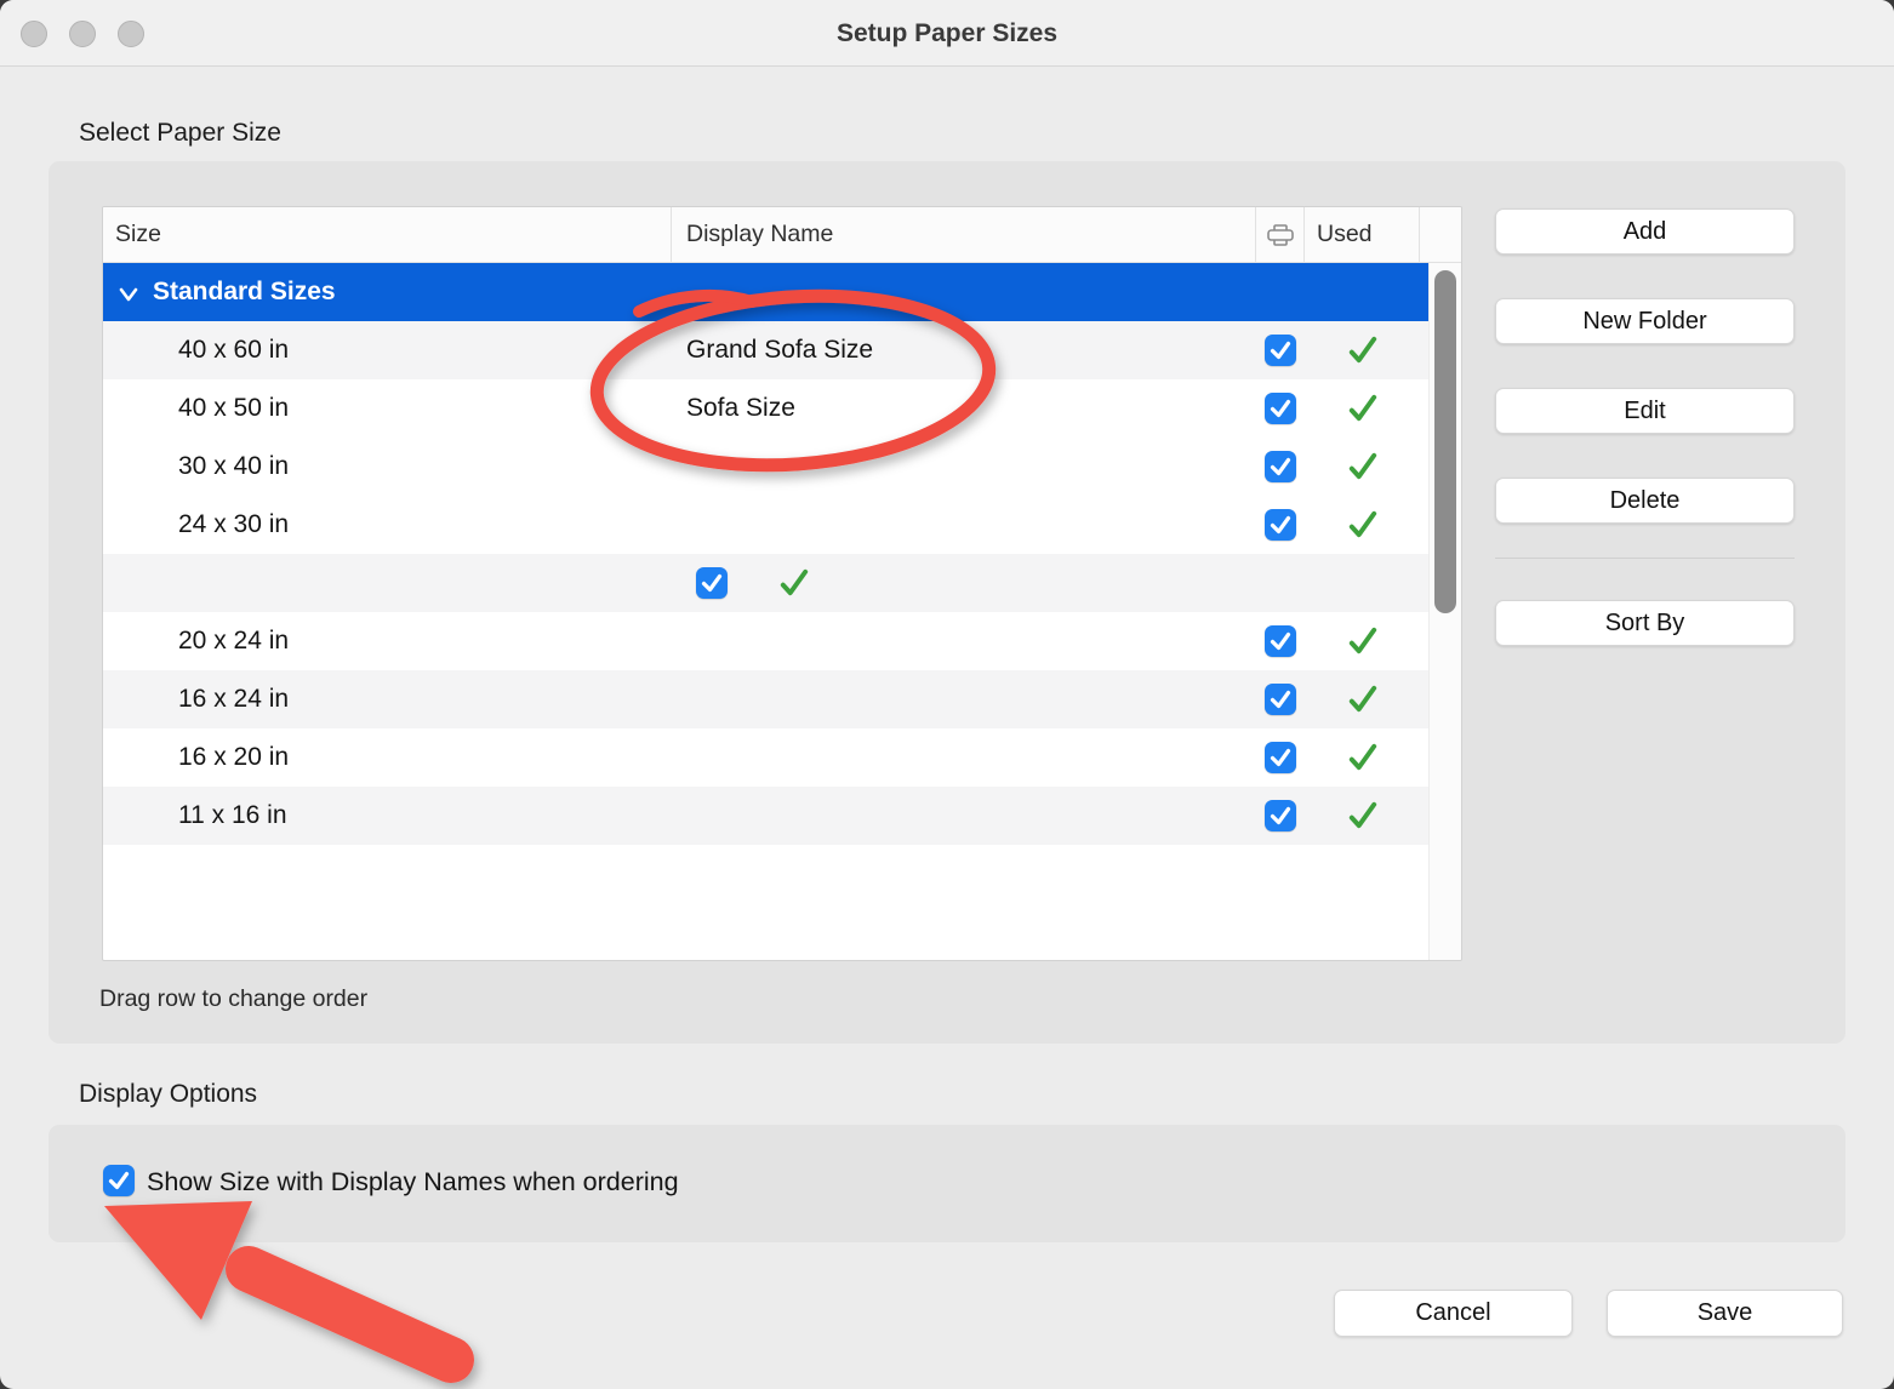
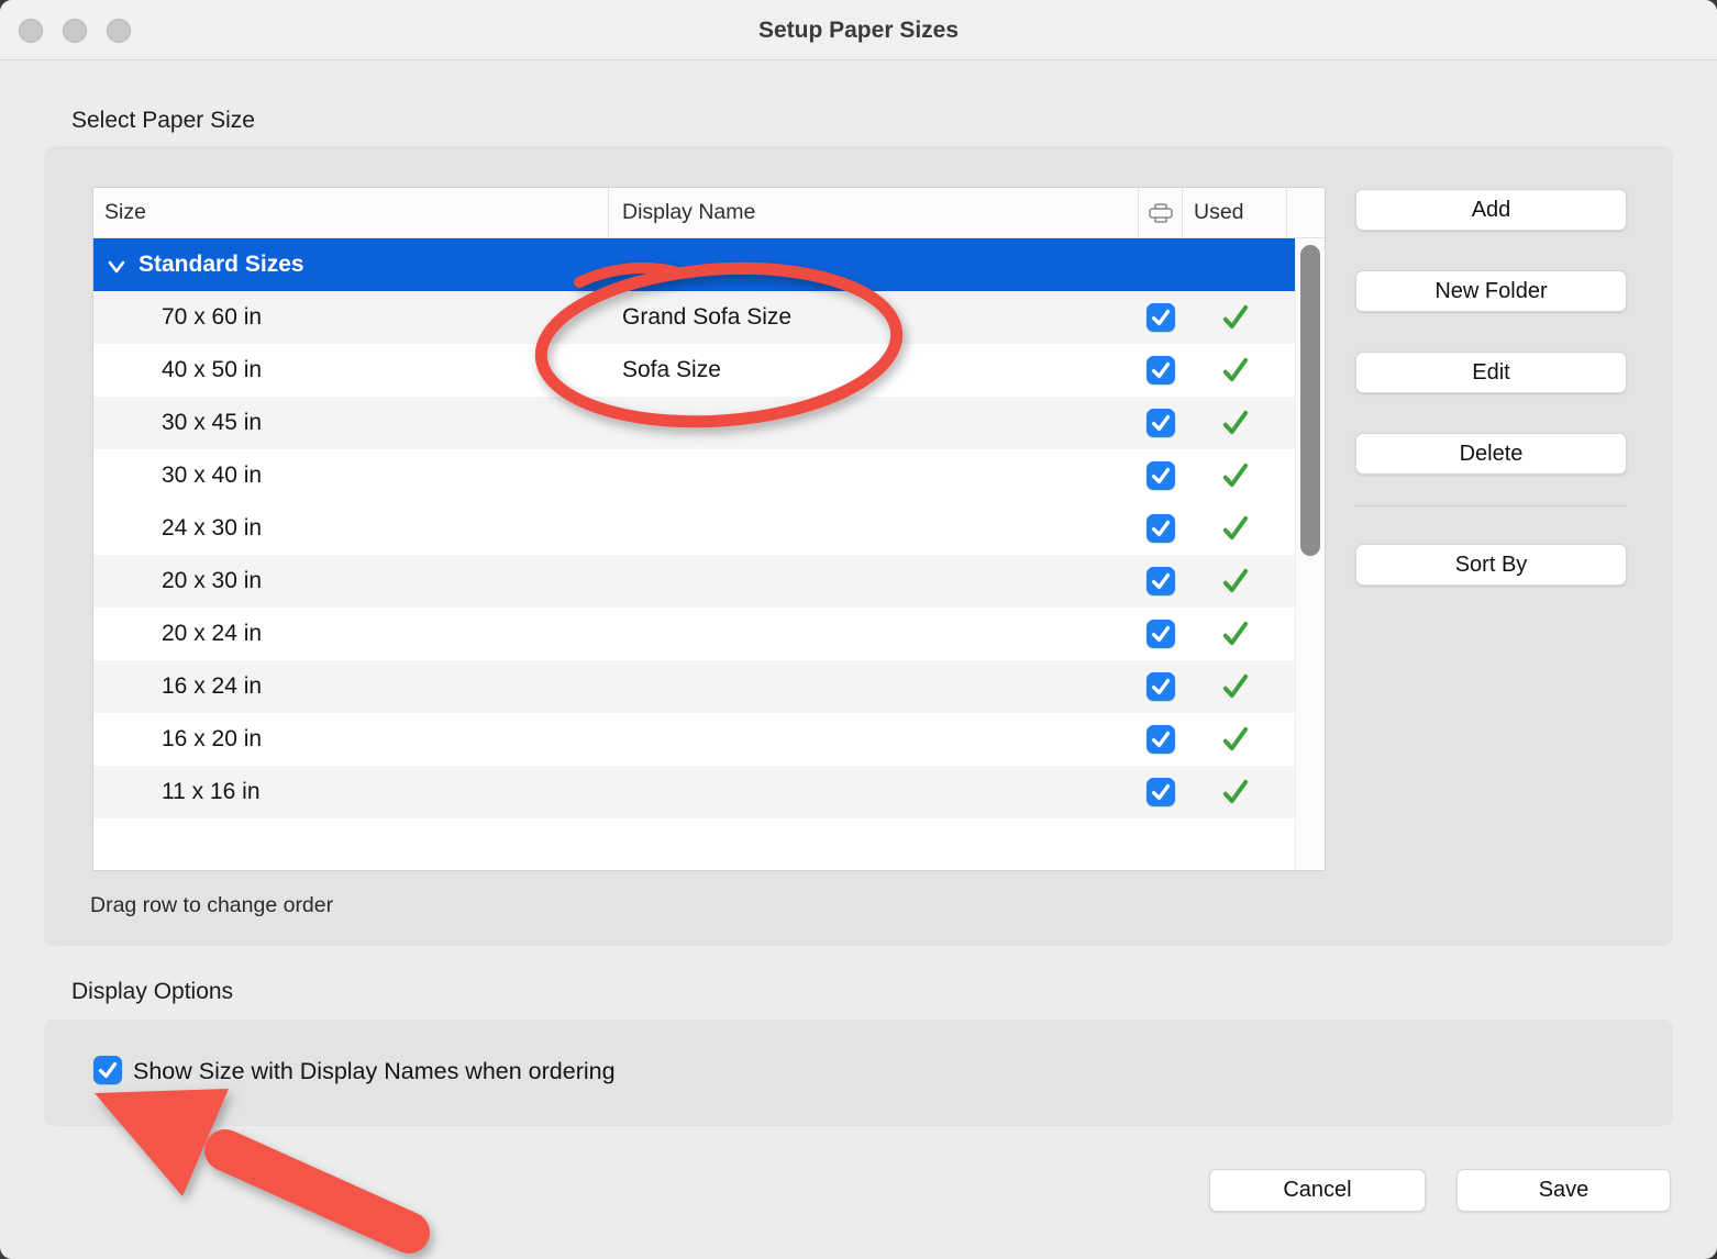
  Setup Paper Sizes
  Select Paper Size
  Size
  Display Name
  Used
  Standard Sizes
- 40 x 60 in
+ 70 x 60 in
  Grand Sofa Size
  40 x 50 in
  Sofa Size
+ 30 x 45 in
  30 x 40 in
  24 x 30 in
+ 20 x 30 in
  20 x 24 in
  16 x 24 in
  16 x 20 in
  11 x 16 in
  Add
  New Folder
  Edit
  Delete
  Sort By
  Drag row to change order
  Display Options
  Show Size with Display Names when ordering
  Cancel
  Save
